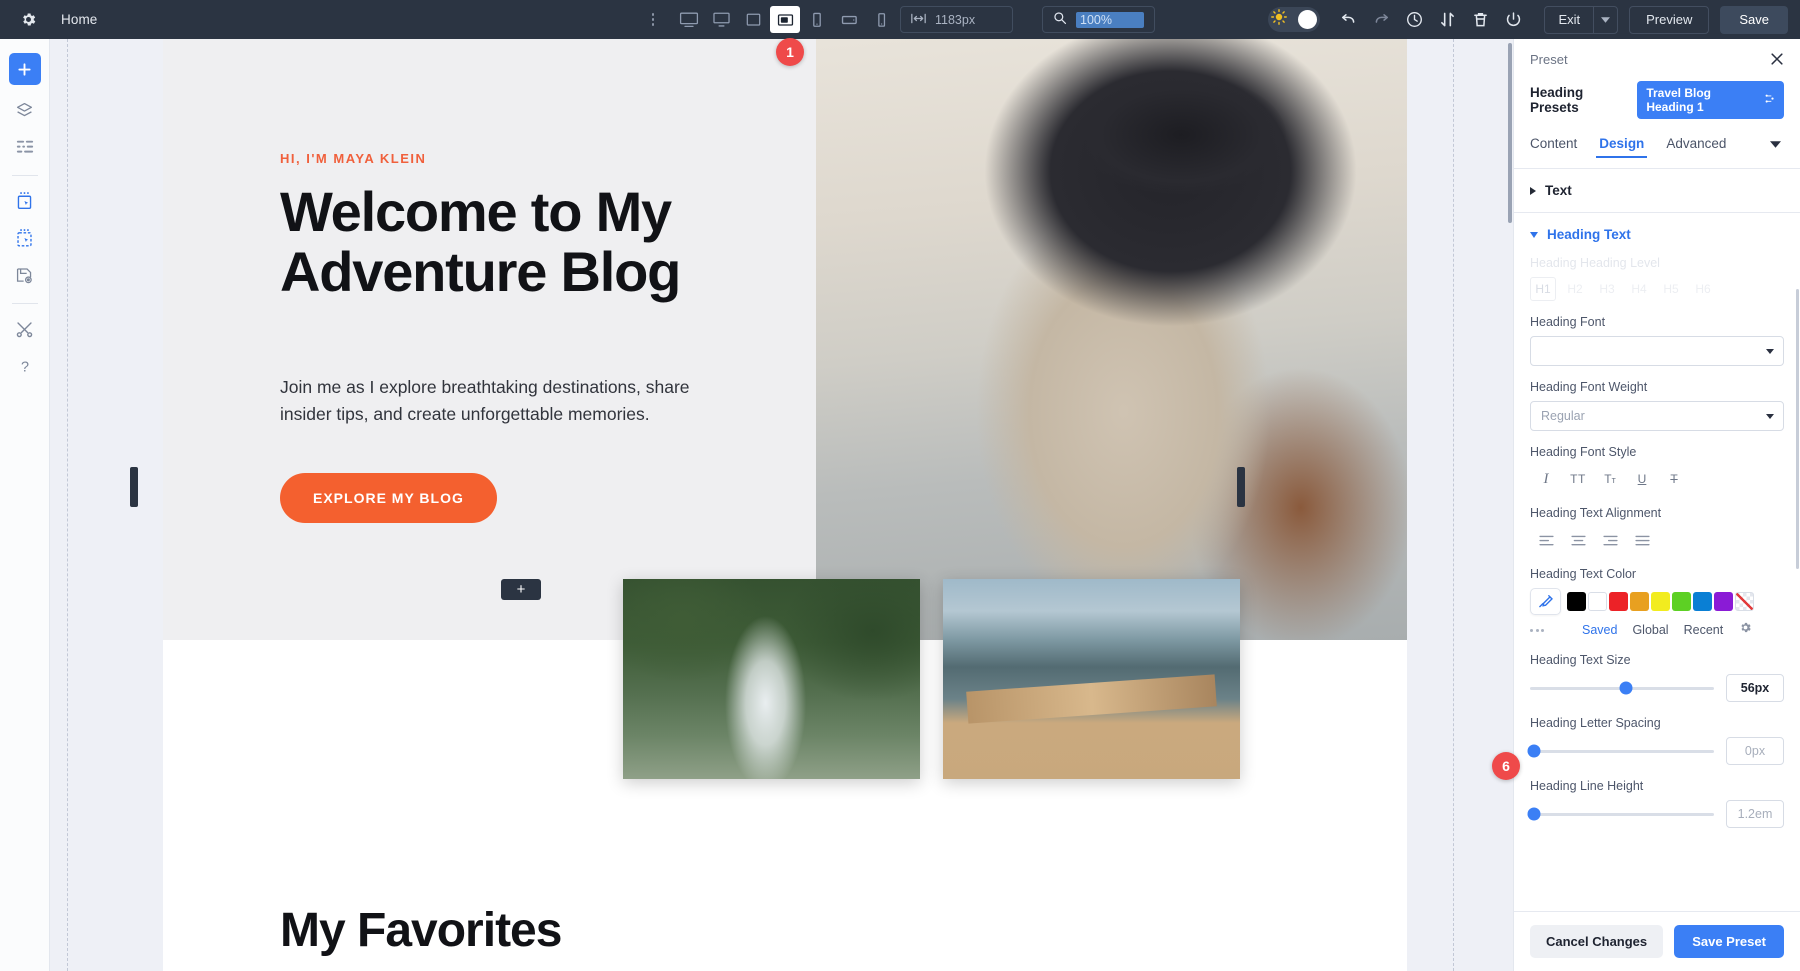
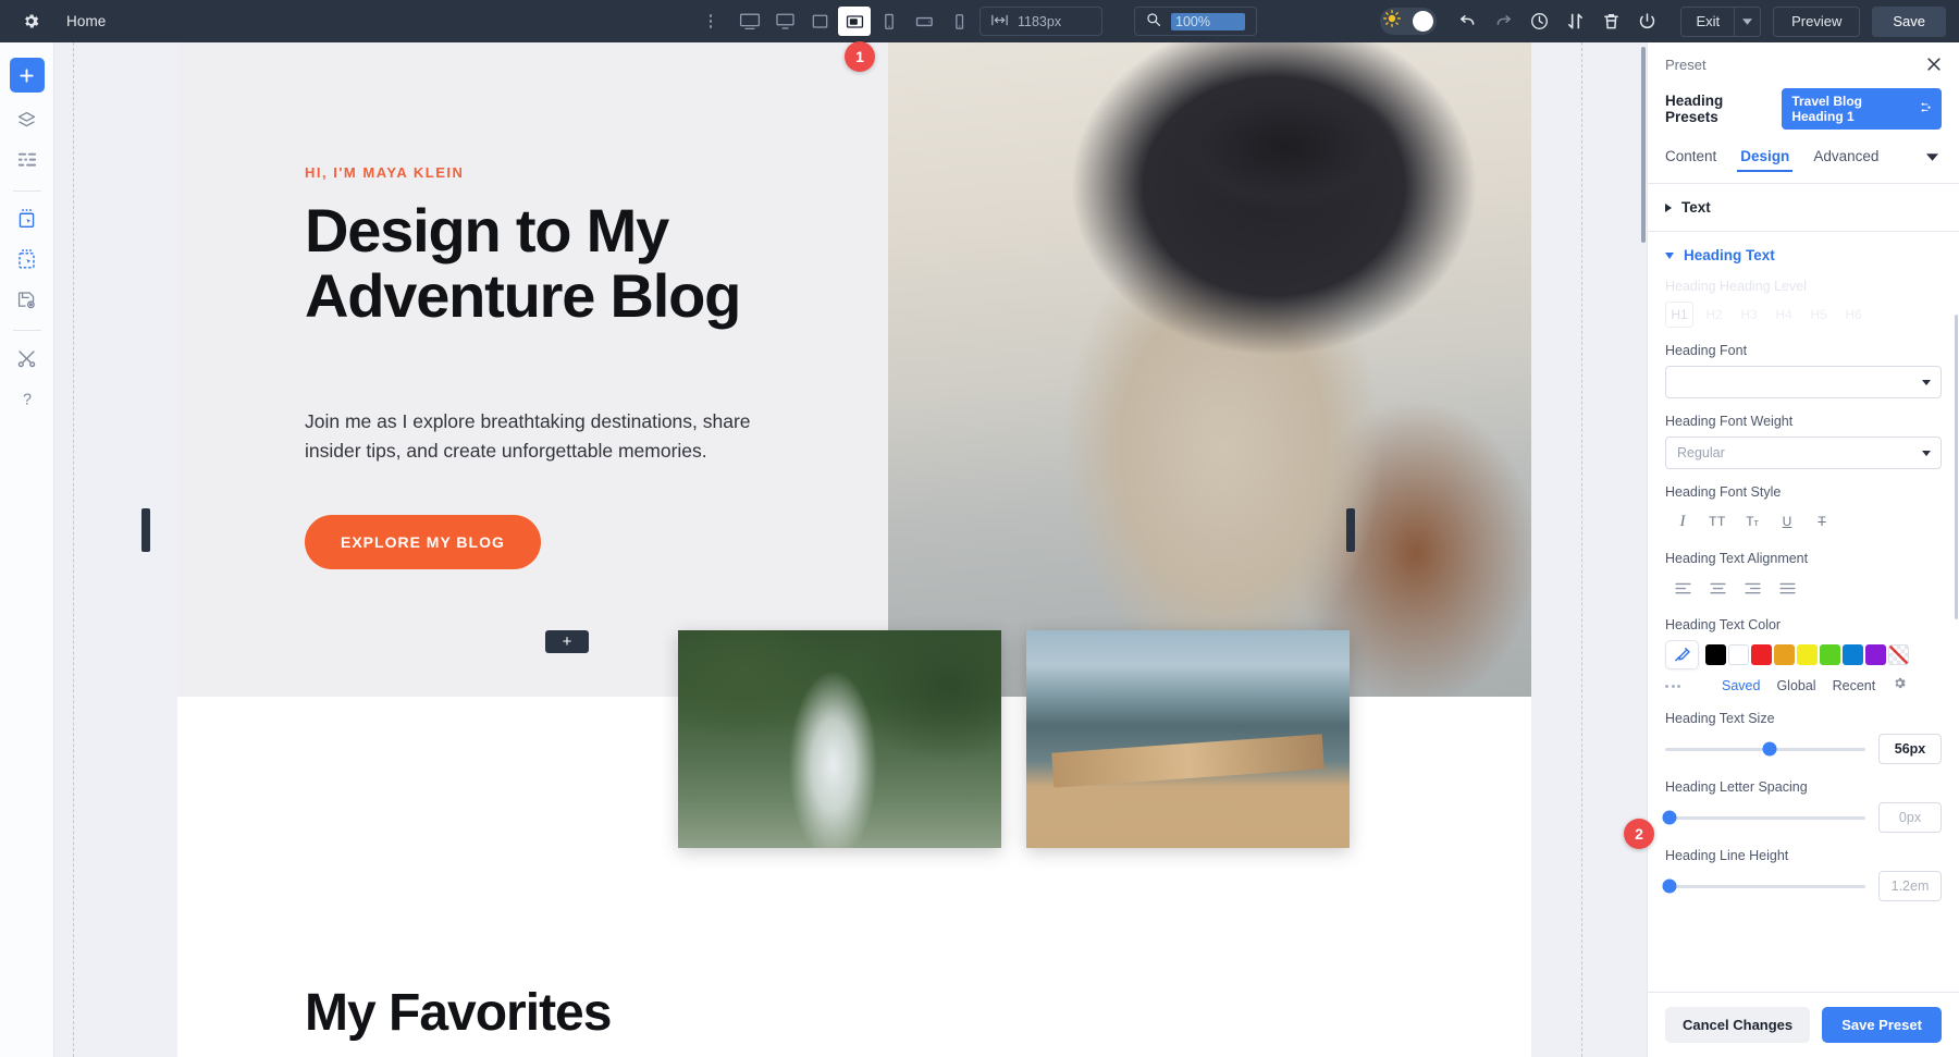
  Home
  1183px
  100%
  Exit
  Preview
  Save
  ?
  HI, I'M MAYA KLEIN
- Welcome to My Adventure Blog
+ Design to My Adventure Blog
  Join me as I explore breathtaking destinations, share insider tips, and create unforgettable memories.
  EXPLORE MY BLOG
  +
  My Favorites
  1
- 6
+ 2
  Preset
  Heading Presets
  Travel Blog Heading 1
  Content
  Design
  Advanced
  Text
  Heading Text
  Heading Heading Level
  H1
  Heading Font
  Heading Font Weight
  Regular
  Heading Font Style
  I
  TT
  Tт
  U
  T
  Heading Text Alignment
  Heading Text Color
  Saved
  Global
  Recent
  Heading Text Size
  56px
  Heading Letter Spacing
  0px
  Heading Line Height
  1.2em
  Cancel Changes
  Save Preset
